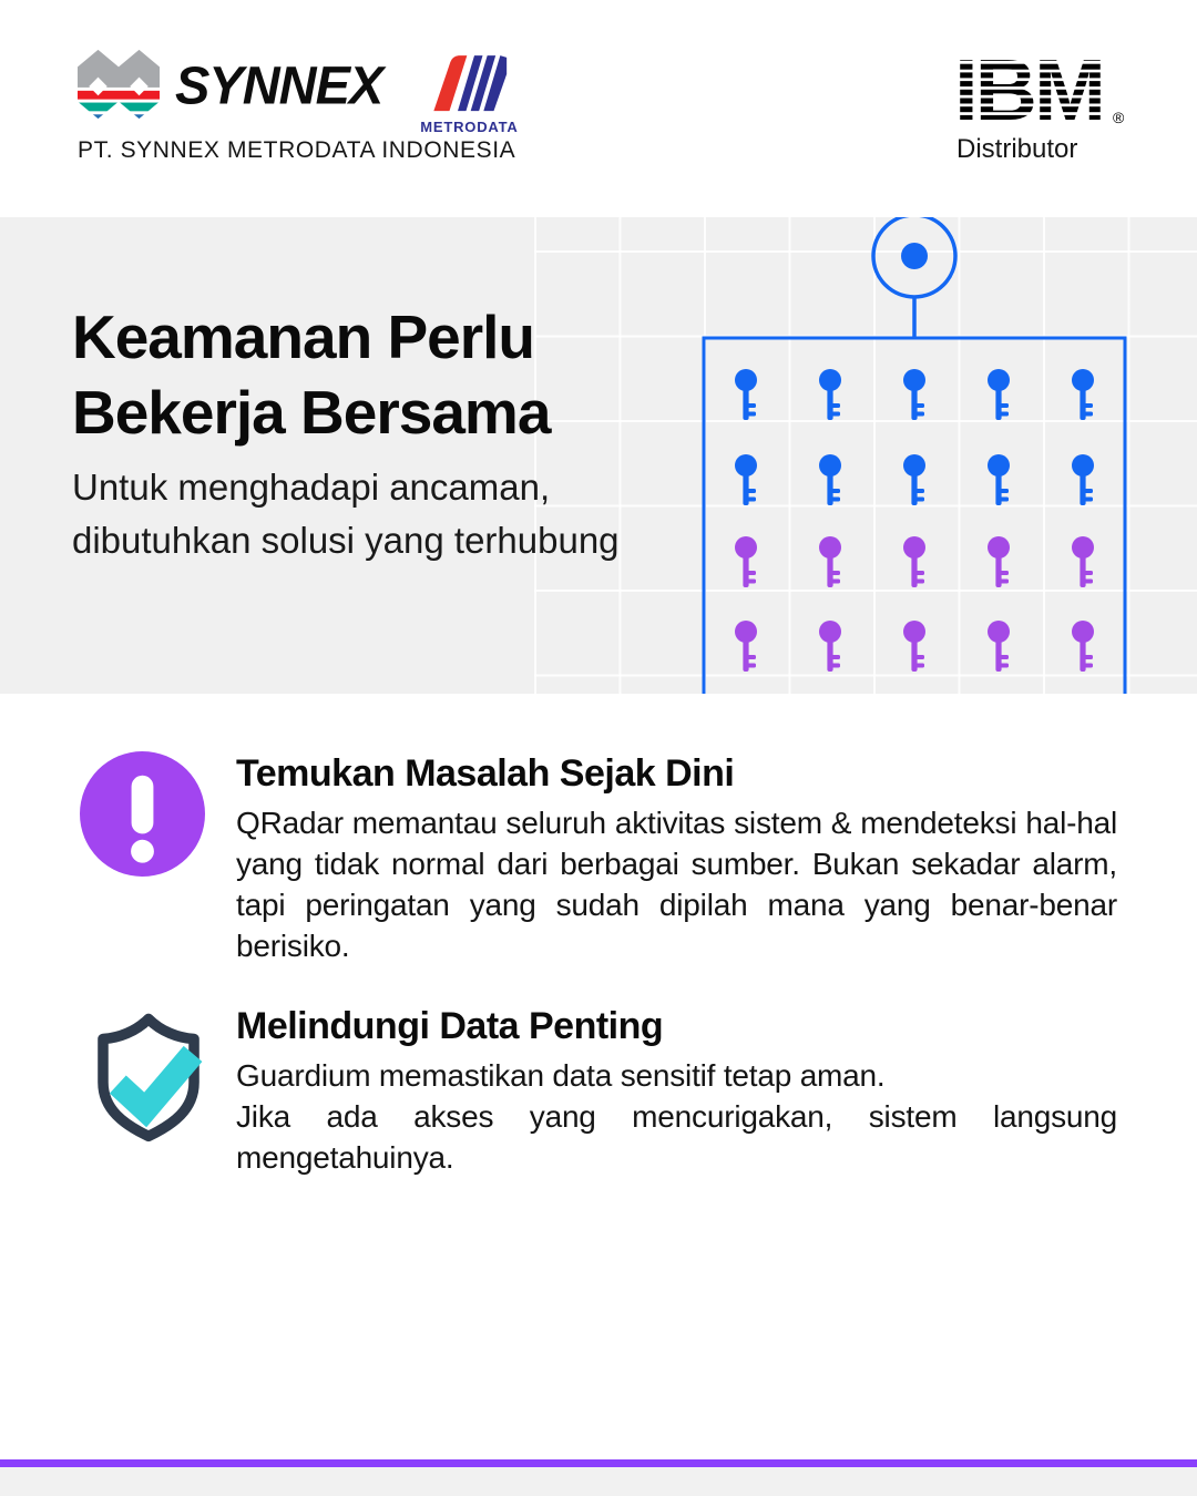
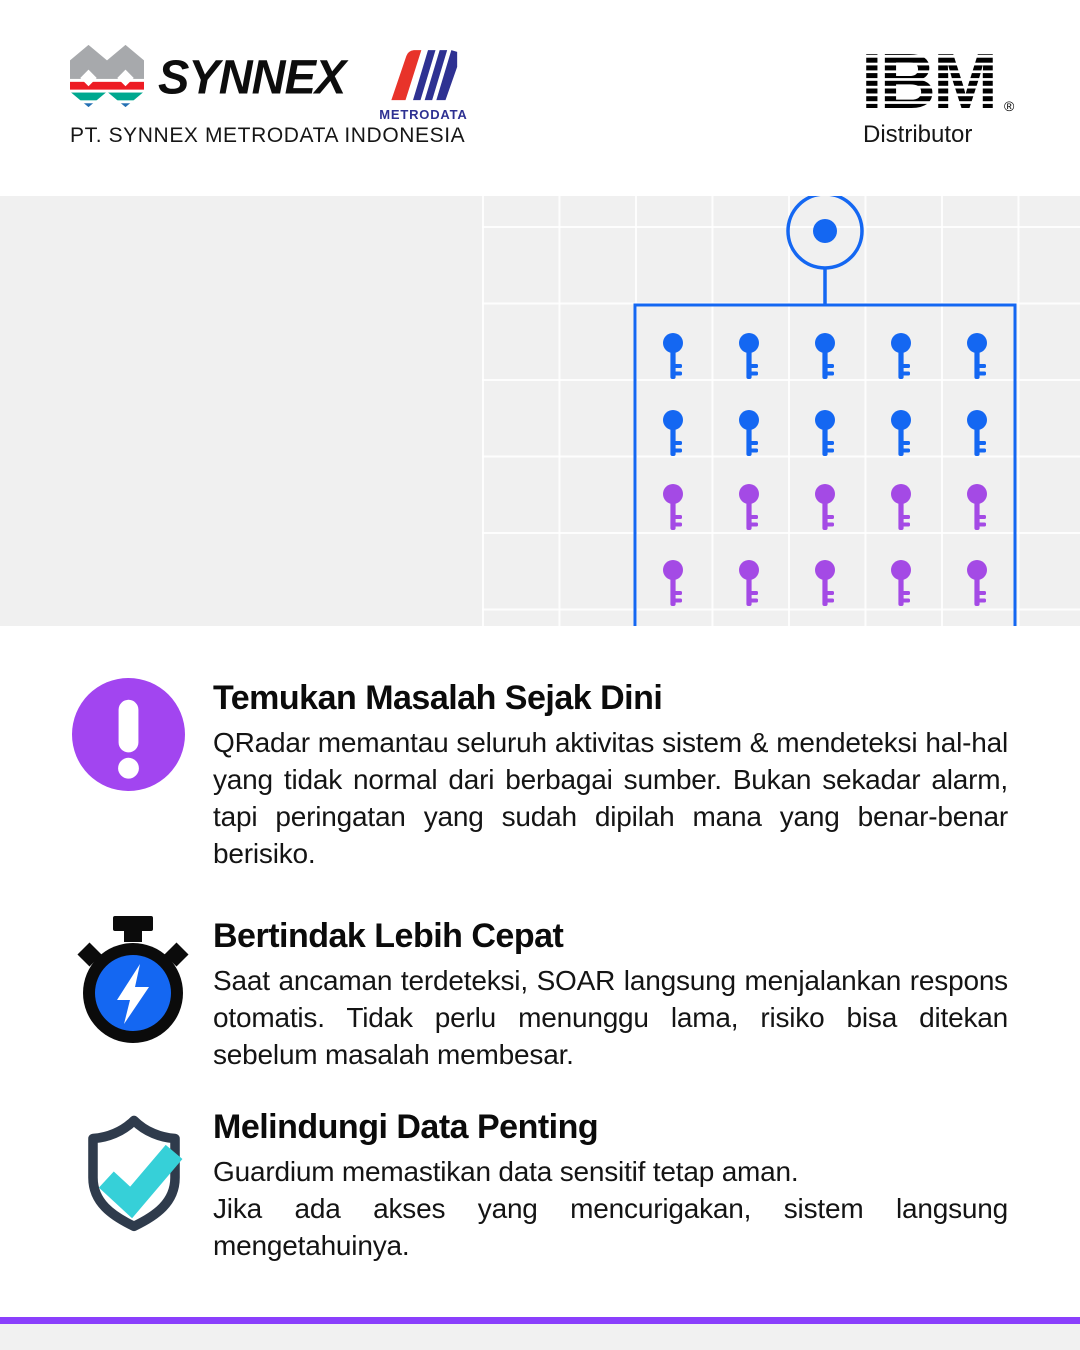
  SYNNEX
  METRODATA
  PT. SYNNEX METRODATA INDONESIA
  IBM
  ®
  Distributor
- Keamanan Perlu
- Bekerja Bersama
- Untuk menghadapi ancaman, dibutuhkan solusi yang terhubung
  Temukan Masalah Sejak Dini
  QRadar memantau seluruh aktivitas sistem & mendeteksi hal-hal yang tidak normal dari berbagai sumber. Bukan sekadar alarm, tapi peringatan yang sudah dipilah mana yang benar-benar berisiko.
+ Bertindak Lebih Cepat
+ Saat ancaman terdeteksi, SOAR langsung menjalankan respons otomatis. Tidak perlu menunggu lama, risiko bisa ditekan sebelum masalah membesar.
  Melindungi Data Penting
  Guardium memastikan data sensitif tetap aman.
  Jika ada akses yang mencurigakan, sistem langsung mengetahuinya.
